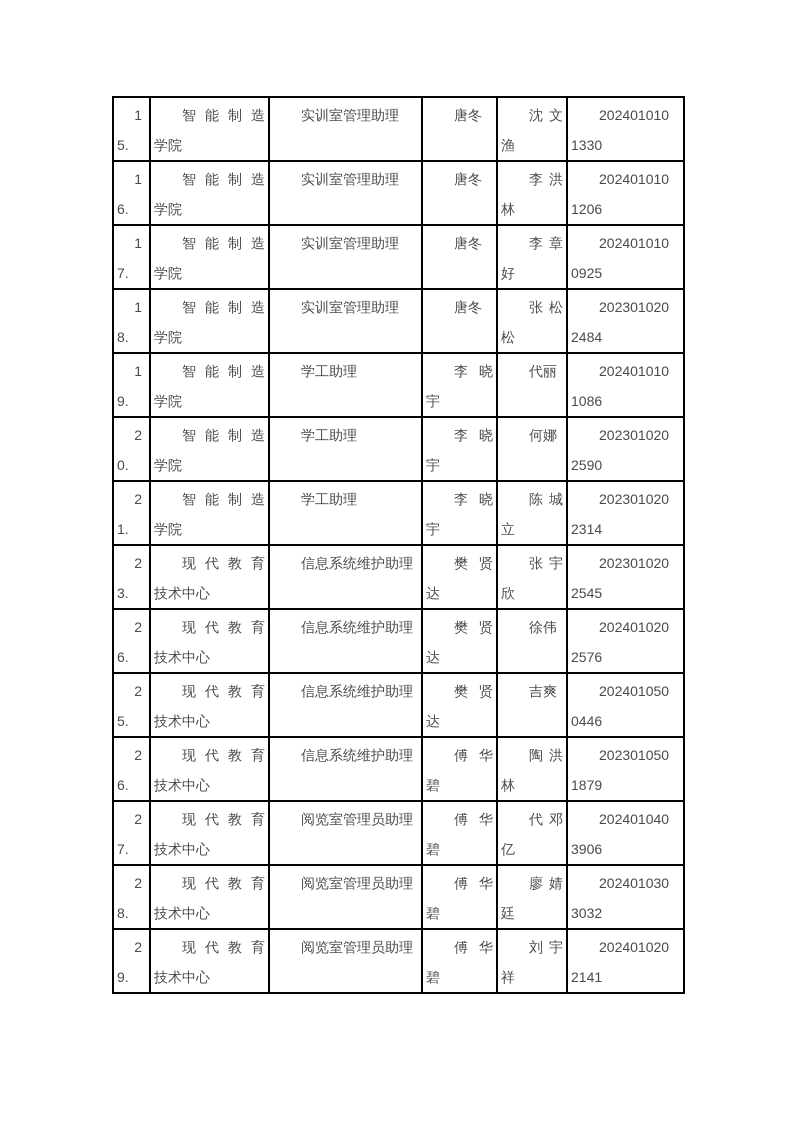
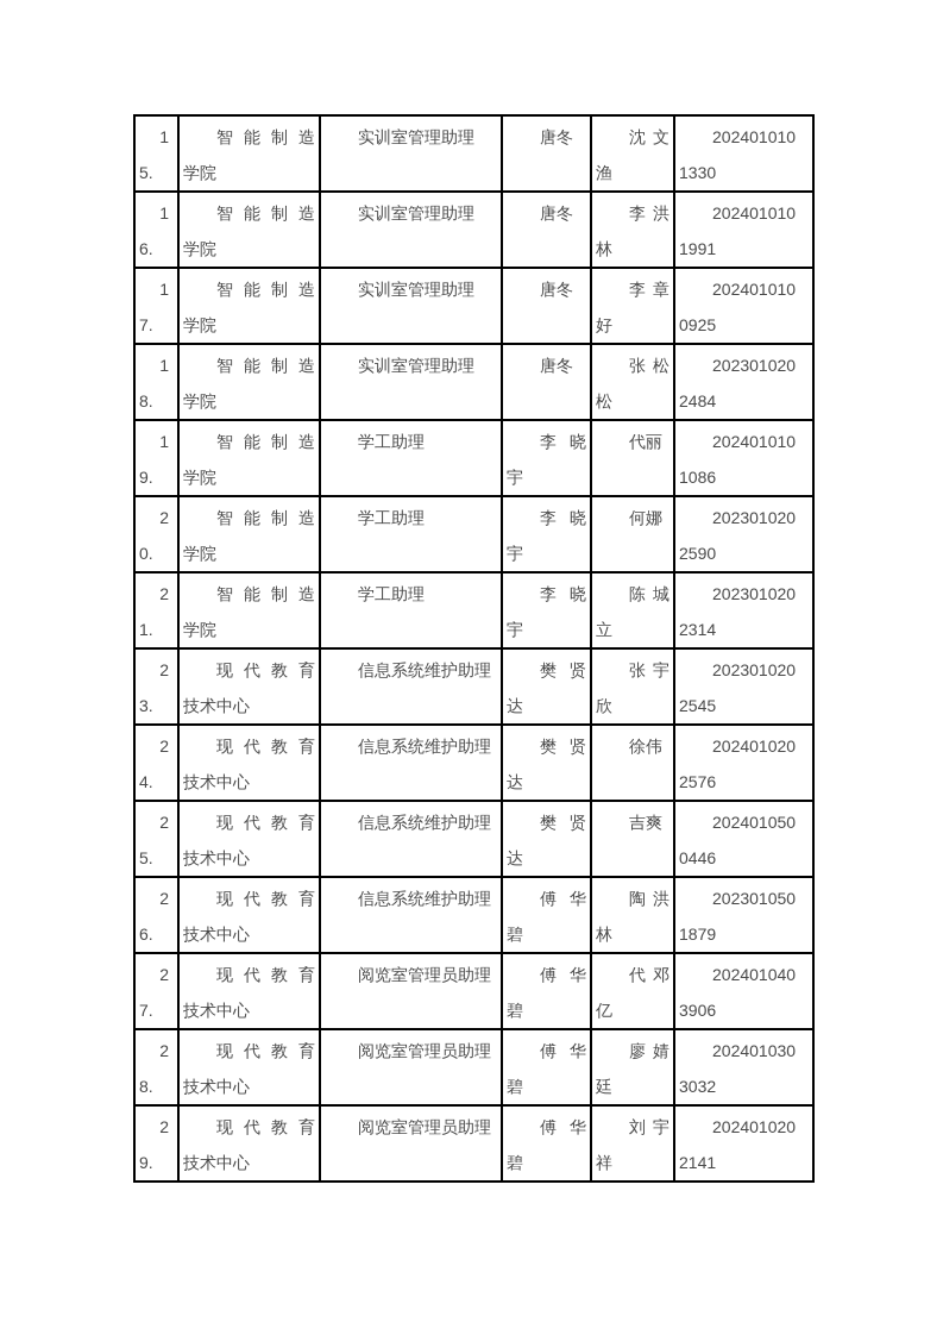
  15.	智能制造学院	实训室管理助理	唐冬	沈文渔	2024010101330
- 16.	智能制造学院	实训室管理助理	唐冬	李洪林	2024010101206
+ 16.	智能制造学院	实训室管理助理	唐冬	李洪林	2024010101991
  17.	智能制造学院	实训室管理助理	唐冬	李章好	2024010100925
  18.	智能制造学院	实训室管理助理	唐冬	张松松	2023010202484
  19.	智能制造学院	学工助理	李晓宇	代丽	2024010101086
  20.	智能制造学院	学工助理	李晓宇	何娜	2023010202590
  21.	智能制造学院	学工助理	李晓宇	陈城立	2023010202314
  23.	现代教育技术中心	信息系统维护助理	樊贤达	张宇欣	2023010202545
- 26.	现代教育技术中心	信息系统维护助理	樊贤达	徐伟	2024010202576
+ 24.	现代教育技术中心	信息系统维护助理	樊贤达	徐伟	2024010202576
  25.	现代教育技术中心	信息系统维护助理	樊贤达	吉爽	2024010500446
  26.	现代教育技术中心	信息系统维护助理	傅华碧	陶洪林	2023010501879
  27.	现代教育技术中心	阅览室管理员助理	傅华碧	代邓亿	2024010403906
  28.	现代教育技术中心	阅览室管理员助理	傅华碧	廖婧廷	2024010303032
  29.	现代教育技术中心	阅览室管理员助理	傅华碧	刘宇祥	2024010202141
